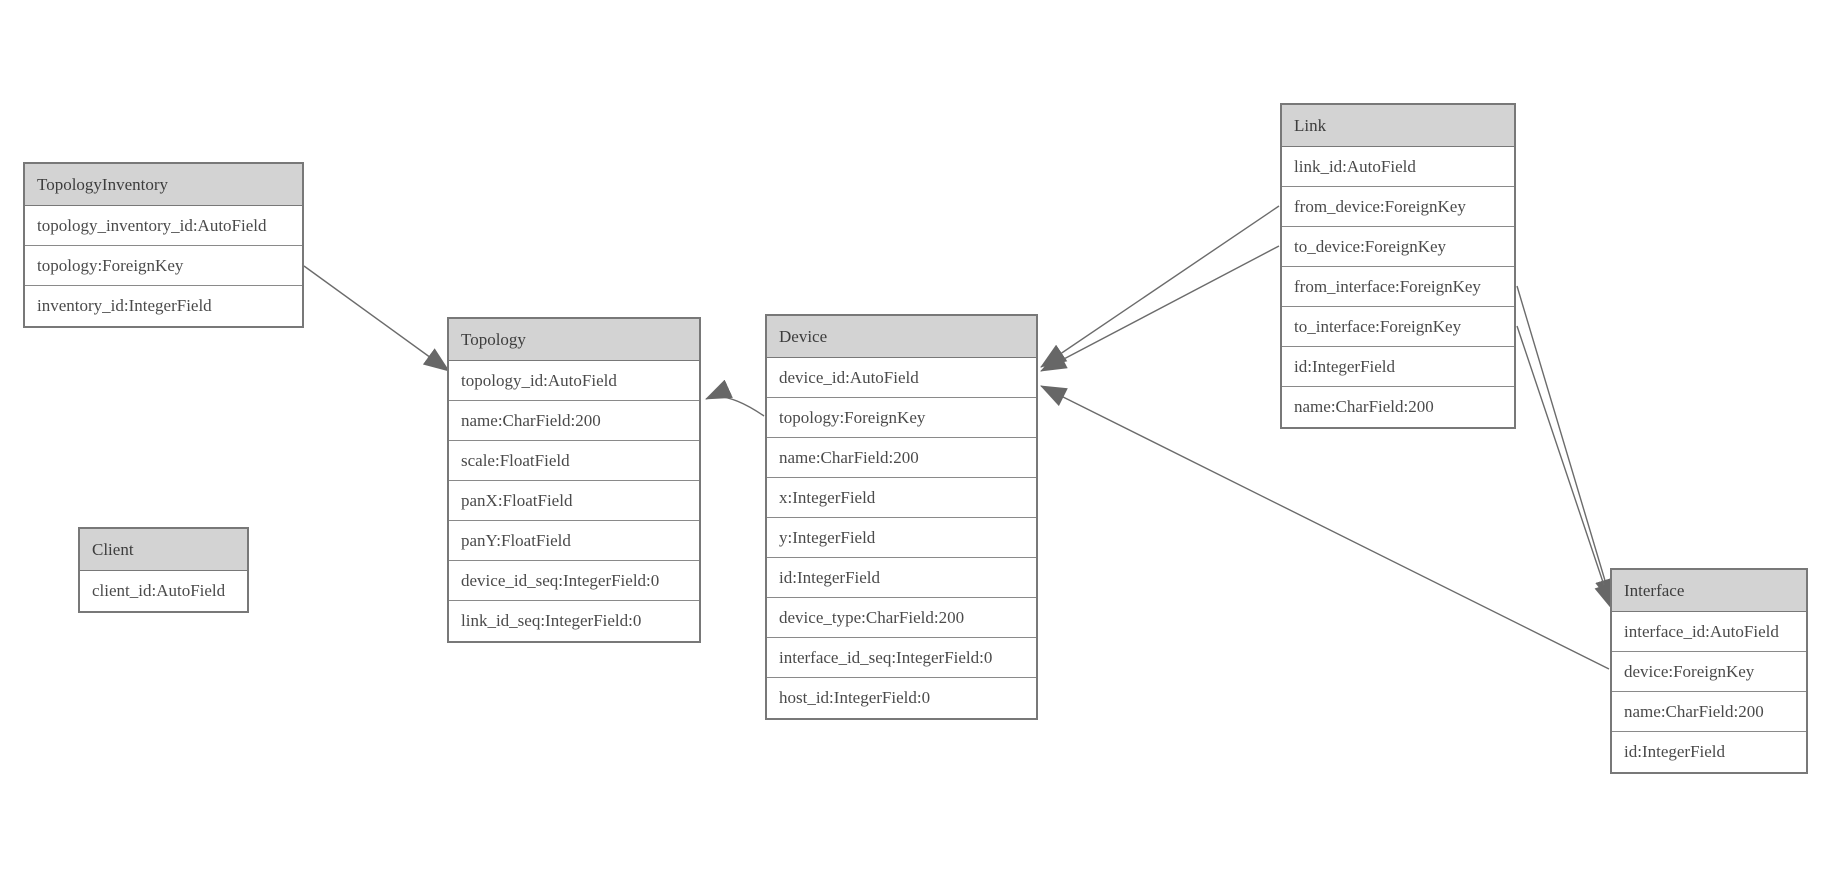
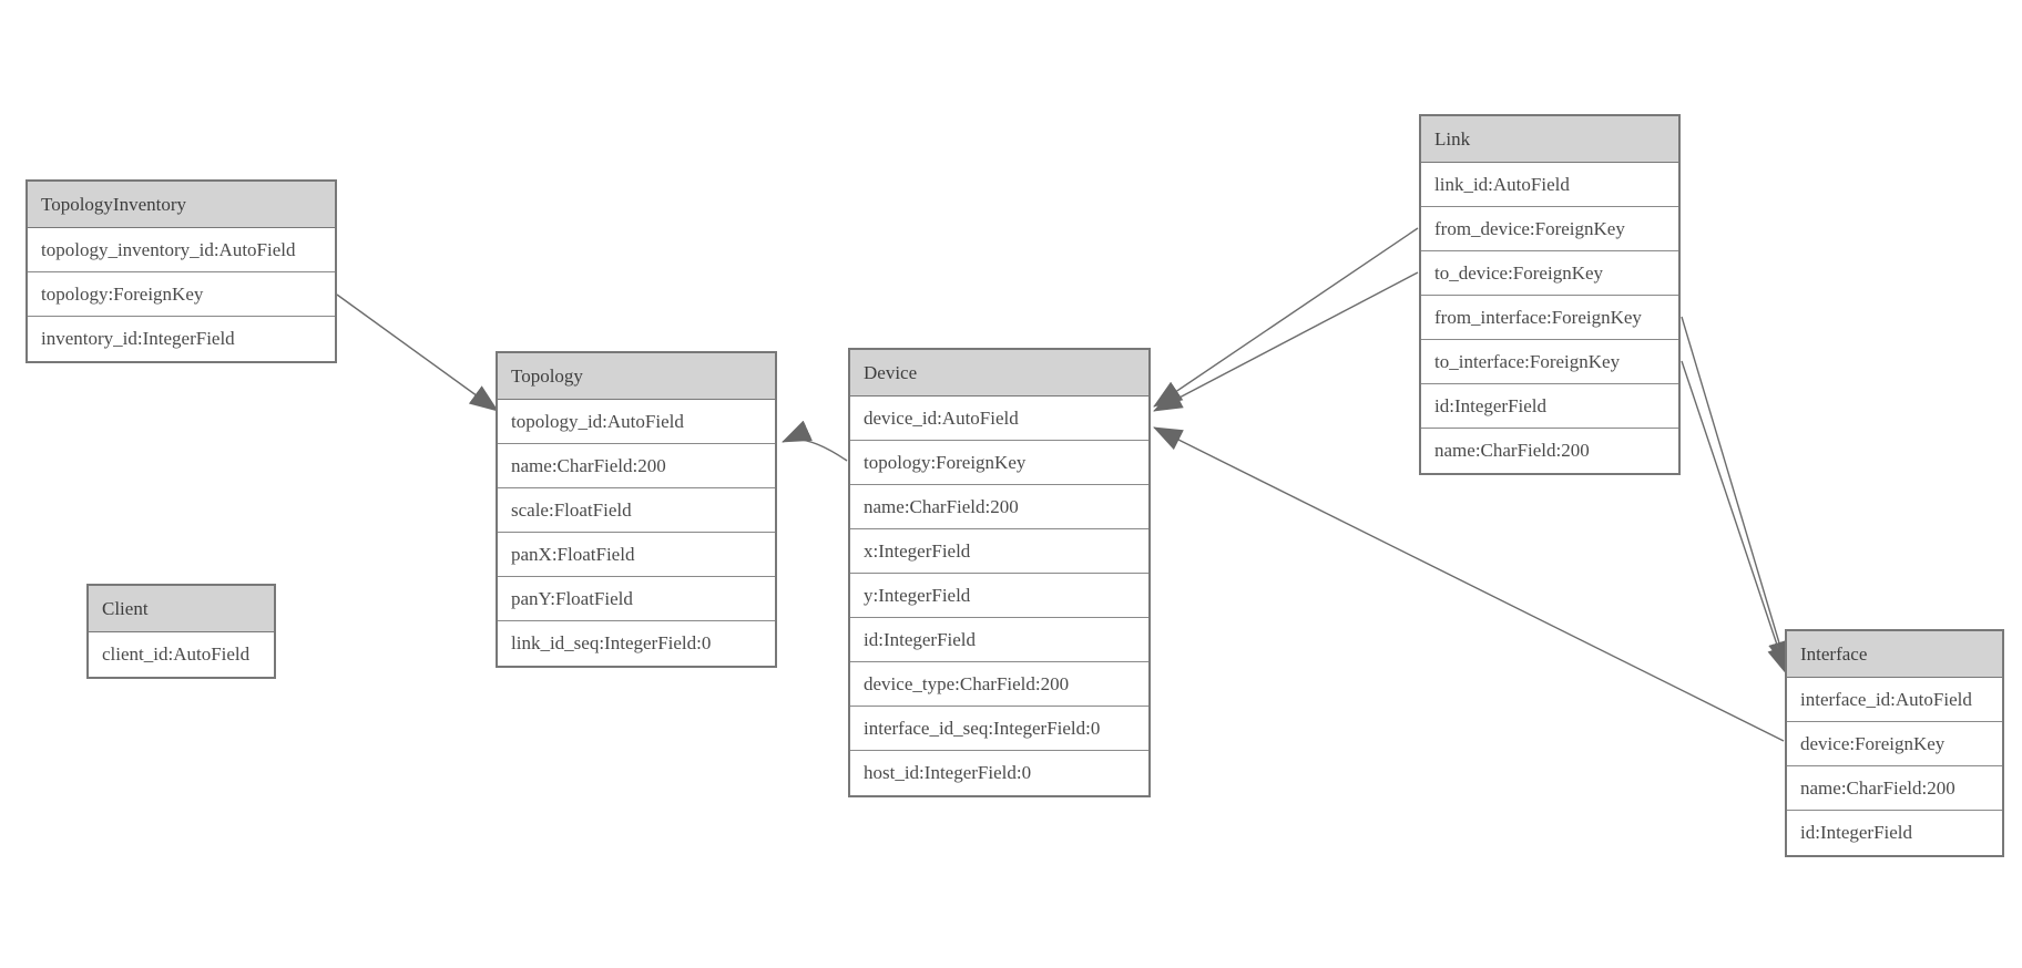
  TopologyInventory
  topology_inventory_id:AutoField
  topology:ForeignKey
  inventory_id:IntegerField
  Topology
  topology_id:AutoField
  name:CharField:200
  scale:FloatField
  panX:FloatField
  panY:FloatField
- device_id_seq:IntegerField:0
  link_id_seq:IntegerField:0
  Client
  client_id:AutoField
  Device
  device_id:AutoField
  topology:ForeignKey
  name:CharField:200
  x:IntegerField
  y:IntegerField
  id:IntegerField
  device_type:CharField:200
  interface_id_seq:IntegerField:0
  host_id:IntegerField:0
  Link
  link_id:AutoField
  from_device:ForeignKey
  to_device:ForeignKey
  from_interface:ForeignKey
  to_interface:ForeignKey
  id:IntegerField
  name:CharField:200
  Interface
  interface_id:AutoField
  device:ForeignKey
  name:CharField:200
  id:IntegerField
